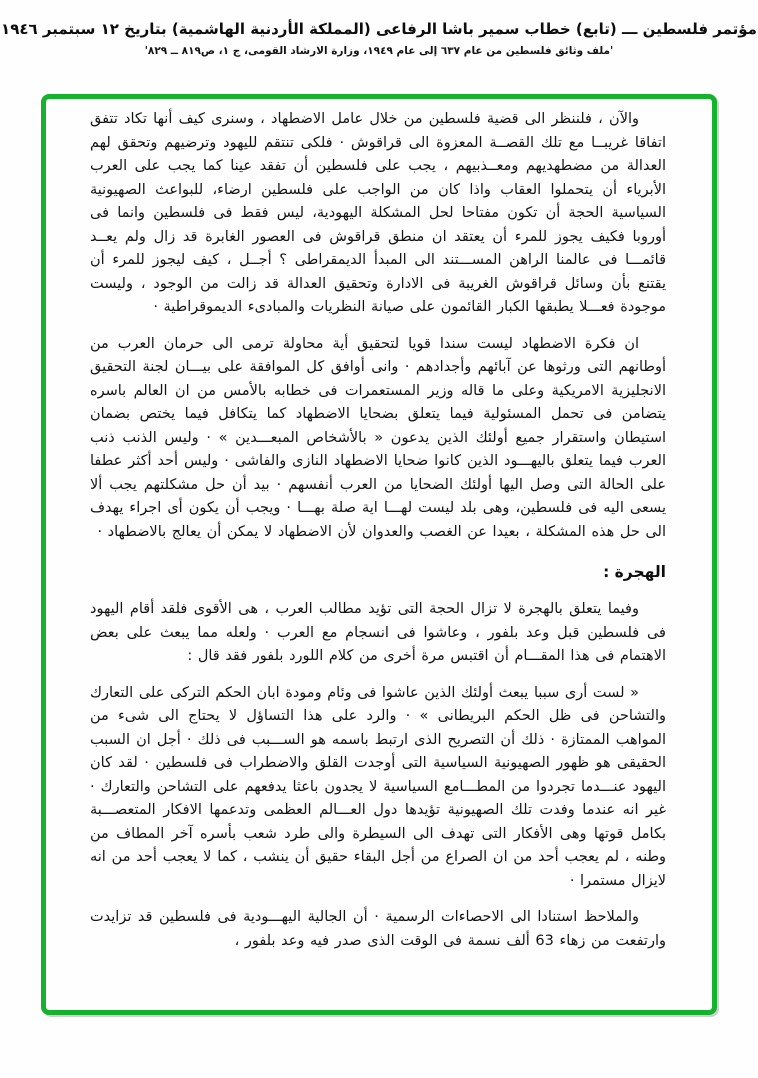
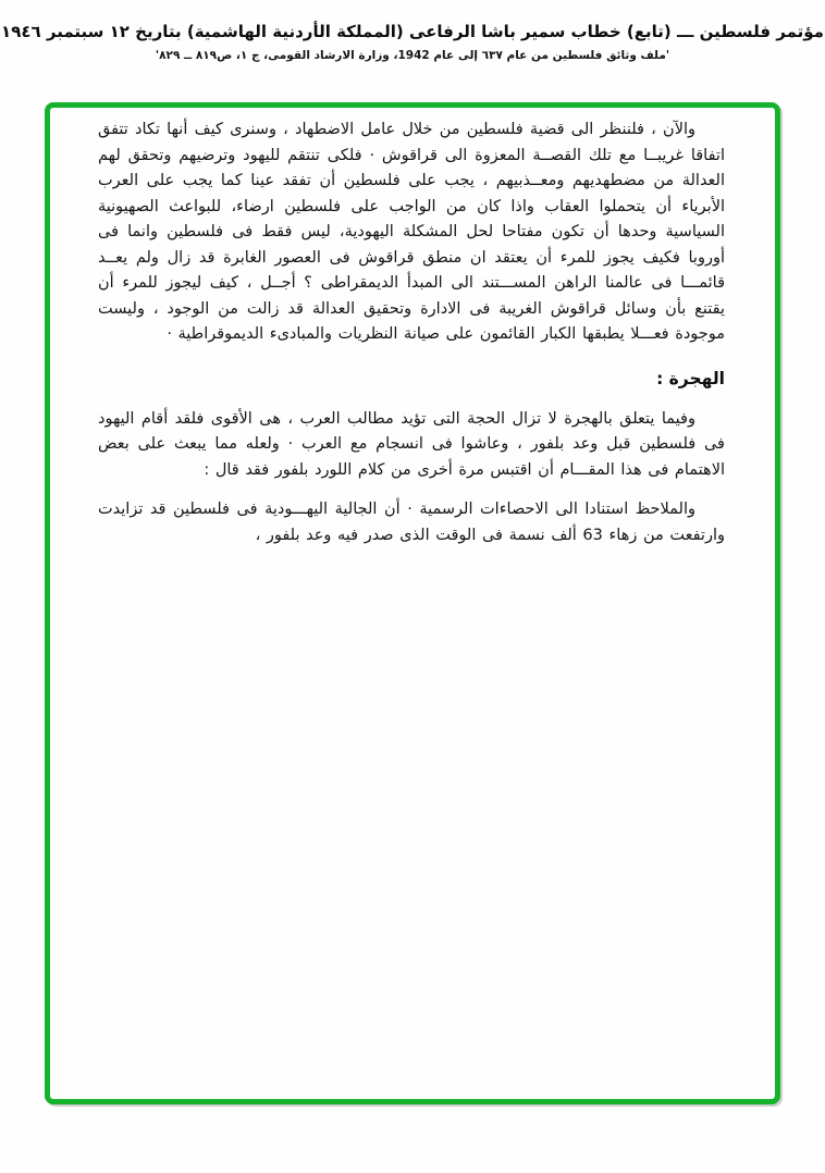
  مؤتمر فلسطين ـــ (تابع) خطاب سمير باشا الرفاعى (المملكة الأردنية الهاشمية) بتاريخ ١٢ سبتمبر ١٩٤٦
- 'ملف وثائق فلسطين من عام ٦٣٧ إلى عام ١٩٤٩، وزارة الارشاد القومى، ج ١، ص٨١٩ ــ ٨٢٩'
+ 'ملف وثائق فلسطين من عام ٦٣٧ إلى عام 1942، وزارة الارشاد القومى، ج ١، ص٨١٩ ــ ٨٢٩'
- والآن ، فلننظر الى قضية فلسطين من خلال عامل الاضطهاد ، وسنرى كيف أنها تكاد تتفق اتفاقا غريبــا مع تلك القصــة المعزوة الى قراقوش · فلكى تنتقم لليهود وترضيهم وتحقق لهم العدالة من مضطهديهم ومعــذبيهم ، يجب على فلسطين أن تفقد عينا كما يجب على العرب الأبرياء أن يتحملوا العقاب واذا كان من الواجب على فلسطين ارضاء، للبواعث الصهيونية السياسية الحجة أن تكون مفتاحا لحل المشكلة اليهودية، ليس فقط فى فلسطين وانما فى أوروبا فكيف يجوز للمرء أن يعتقد ان منطق قراقوش فى العصور الغابرة قد زال ولم يعــد قائمـــا فى عالمنا الراهن المســـتند الى المبدأ الديمقراطى ؟ أجــل ، كيف ليجوز للمرء أن يقتنع بأن وسائل قراقوش الغريبة فى الادارة وتحقيق العدالة قد زالت من الوجود ، وليست موجودة فعـــلا يطبقها الكبار القائمون على صيانة النظريات والمبادىء الديموقراطية ·
+ والآن ، فلننظر الى قضية فلسطين من خلال عامل الاضطهاد ، وسنرى كيف أنها تكاد تتفق اتفاقا غريبــا مع تلك القصــة المعزوة الى قراقوش · فلكى تنتقم لليهود وترضيهم وتحقق لهم العدالة من مضطهديهم ومعــذبيهم ، يجب على فلسطين أن تفقد عينا كما يجب على العرب الأبرياء أن يتحملوا العقاب واذا كان من الواجب على فلسطين ارضاء، للبواعث الصهيونية السياسية وحدها أن تكون مفتاحا لحل المشكلة اليهودية، ليس فقط فى فلسطين وانما فى أوروبا فكيف يجوز للمرء أن يعتقد ان منطق قراقوش فى العصور الغابرة قد زال ولم يعــد قائمـــا فى عالمنا الراهن المســـتند الى المبدأ الديمقراطى ؟ أجــل ، كيف ليجوز للمرء أن يقتنع بأن وسائل قراقوش الغريبة فى الادارة وتحقيق العدالة قد زالت من الوجود ، وليست موجودة فعـــلا يطبقها الكبار القائمون على صيانة النظريات والمبادىء الديموقراطية ·
- ان فكرة الاضطهاد ليست سندا قويا لتحقيق أية محاولة ترمى الى حرمان العرب من أوطانهم التى ورثوها عن آبائهم وأجدادهم · وانى أوافق كل الموافقة على بيـــان لجنة التحقيق الانجليزية الامريكية وعلى ما قاله وزير المستعمرات فى خطابه بالأمس من ان العالم باسره يتضامن فى تحمل المسئولية فيما يتعلق بضحايا الاضطهاد كما يتكافل فيما يختص بضمان استيطان واستقرار جميع أولئك الذين يدعون « بالأشخاص المبعـــدين » · وليس الذنب ذنب العرب فيما يتعلق باليهـــود الذين كانوا ضحايا الاضطهاد النازى والفاشى · وليس أحد أكثر عطفا على الحالة التى وصل اليها أولئك الضحايا من العرب أنفسهم · بيد أن حل مشكلتهم يجب ألا يسعى اليه فى فلسطين، وهى بلد ليست لهـــا اية صلة بهـــا · ويجب أن يكون أى اجراء يهدف الى حل هذه المشكلة ، بعيدا عن الغصب والعدوان لأن الاضطهاد لا يمكن أن يعالج بالاضطهاد ·
  الهجرة :
  وفيما يتعلق بالهجرة لا تزال الحجة التى تؤيد مطالب العرب ، هى الأقوى فلقد أقام اليهود فى فلسطين قبل وعد بلفور ، وعاشوا فى انسجام مع العرب · ولعله مما يبعث على بعض الاهتمام فى هذا المقـــام أن اقتبس مرة أخرى من كلام اللورد بلفور فقد قال :
- « لست أرى سببا يبعث أولئك الذين عاشوا فى وئام ومودة ابان الحكم التركى على التعارك والتشاحن فى ظل الحكم البريطانى » · والرد على هذا التساؤل لا يحتاج الى شىء من المواهب الممتازة · ذلك أن التصريح الذى ارتبط باسمه هو الســـبب فى ذلك · أجل ان السبب الحقيقى هو ظهور الصهيونية السياسية التى أوجدت القلق والاضطراب فى فلسطين · لقد كان اليهود عنـــدما تجردوا من المطـــامع السياسية لا يجدون باعثا يدفعهم على التشاحن والتعارك · غير انه عندما وفدت تلك الصهيونية تؤيدها دول العـــالم العظمى وتدعمها الافكار المتعصـــبة بكامل قوتها وهى الأفكار التى تهدف الى السيطرة والى طرد شعب بأسره آخر المطاف من وطنه ، لم يعجب أحد من ان الصراع من أجل البقاء حقيق أن ينشب ، كما لا يعجب أحد من انه لايزال مستمرا ·
  والملاحظ استنادا الى الاحصاءات الرسمية · أن الجالية اليهـــودية فى فلسطين قد تزايدت وارتفعت من زهاء 63 ألف نسمة فى الوقت الذى صدر فيه وعد بلفور ،
